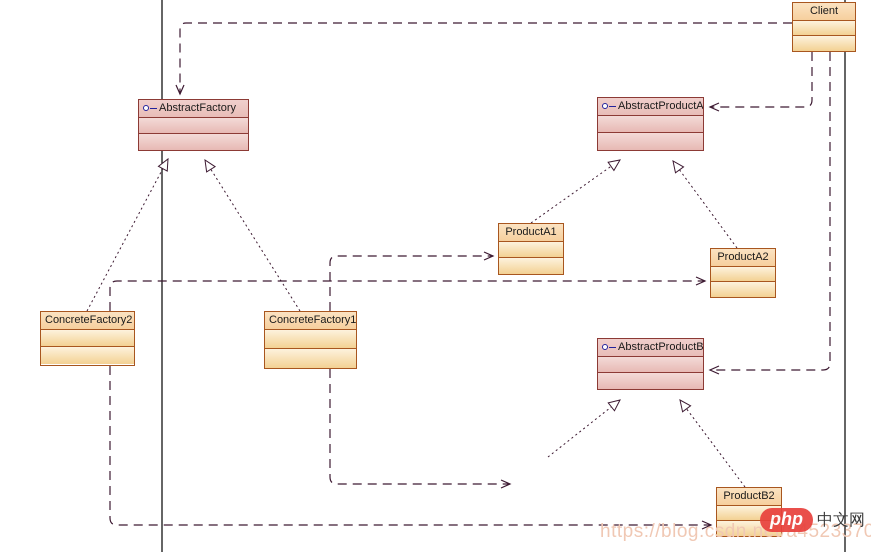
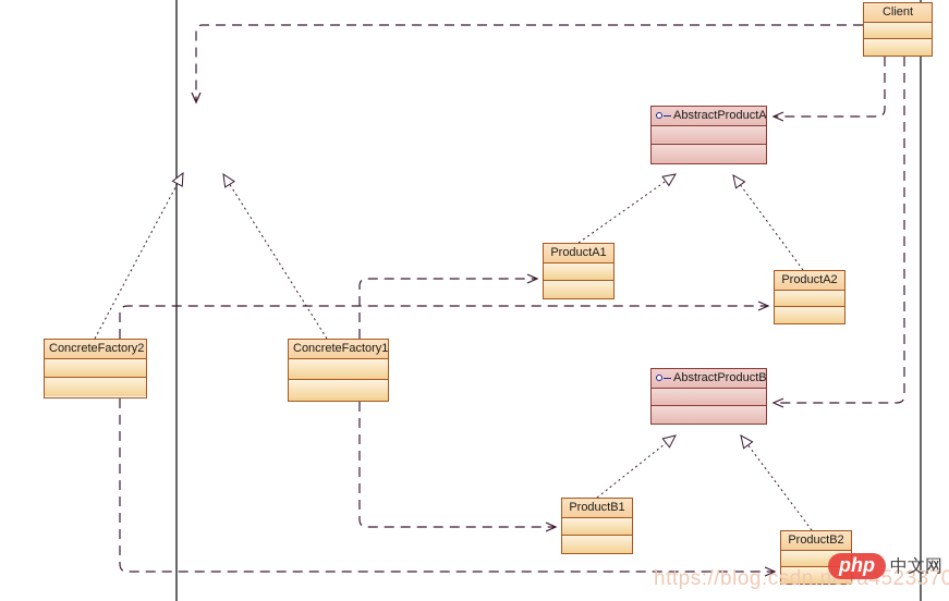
  Client
- AbstractFactory
  AbstractProductA
  AbstractProductB
  ConcreteFactory2
  ConcreteFactory1
  ProductA1
  ProductA2
+ ProductB1
  ProductB2
  https://blog.csdn.n523370
  php
  中文网
